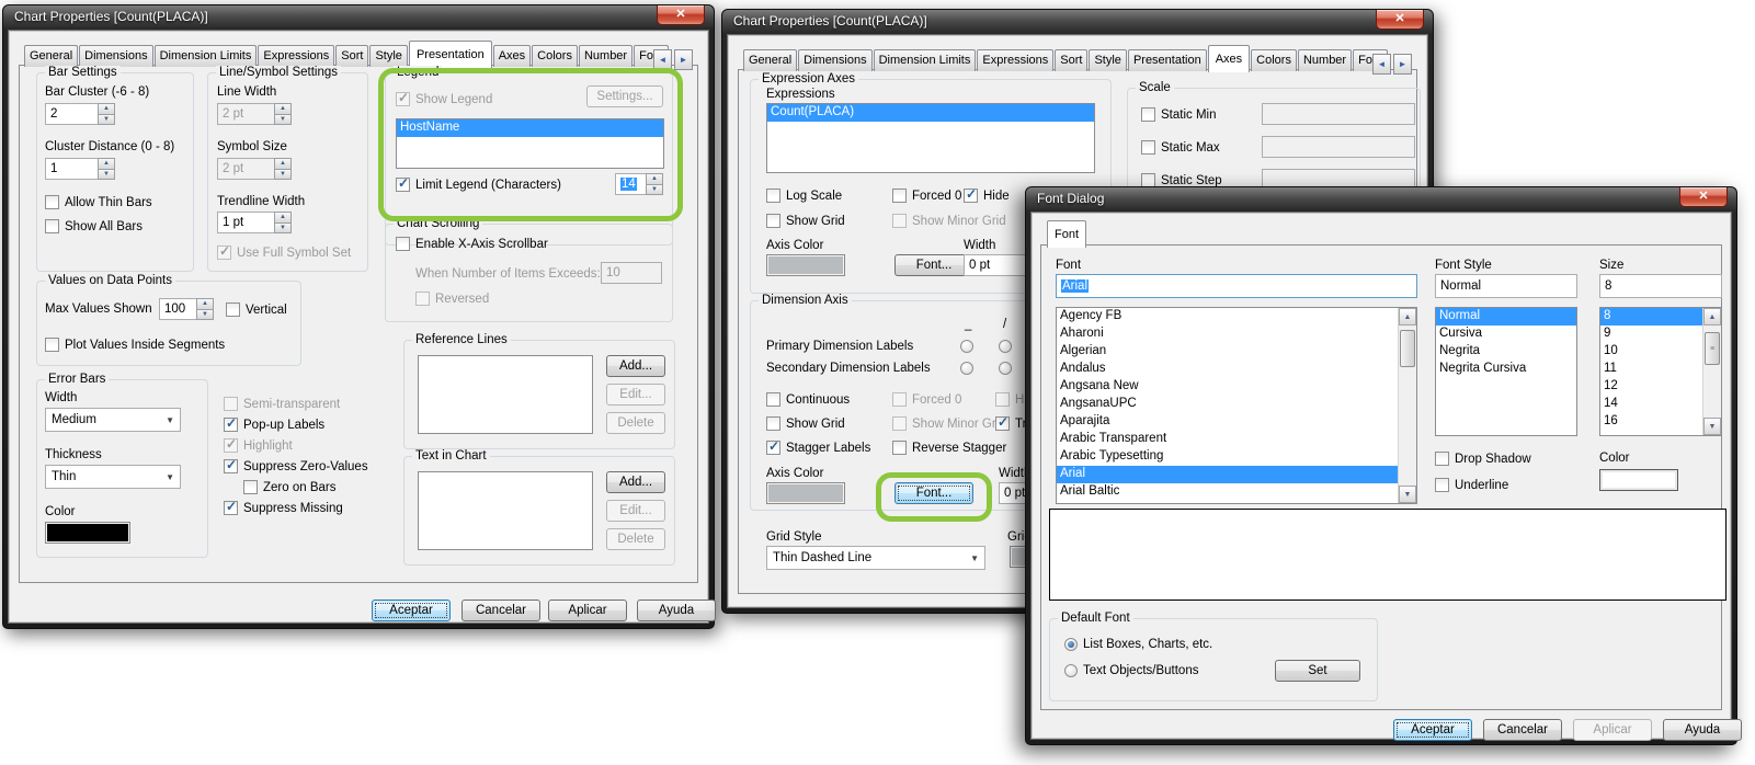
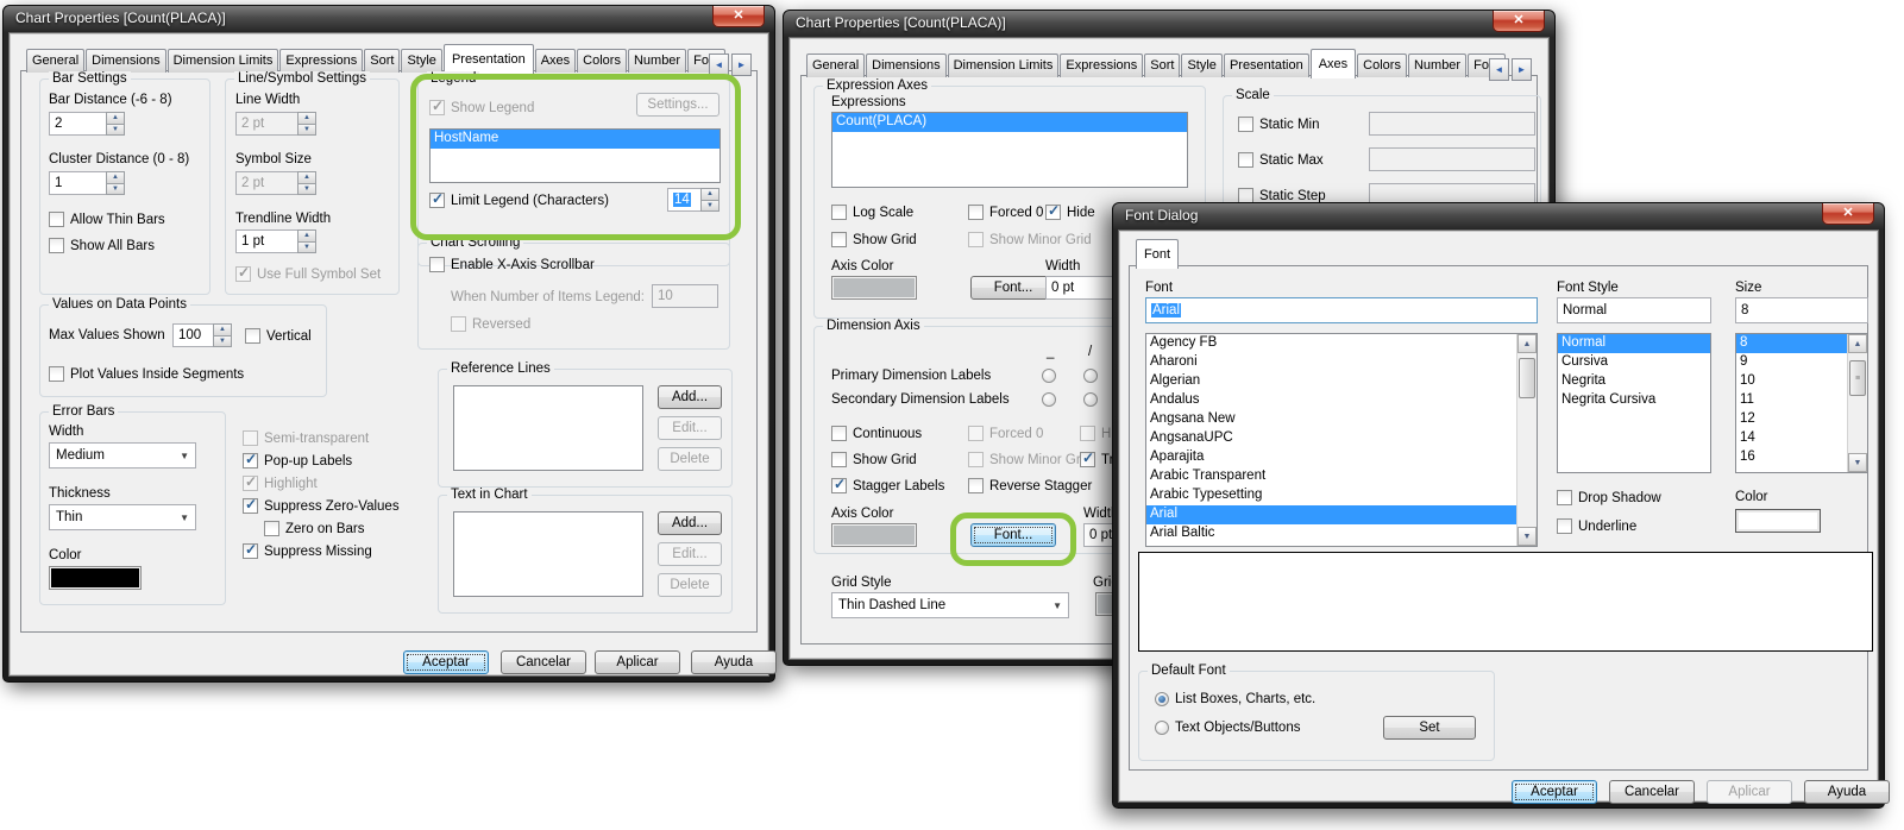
  Chart Properties [Count(PLACA)]
  ✕
  General
  Dimensions
  Dimension Limits
  Expressions
  Sort
  Style
  Presentation
  Axes
  Colors
  Number
  ◄
  ►
  Bar Settings
- Bar Cluster (-6 - 8)
+ Bar Distance (-6 - 8)
  2
  Cluster Distance (0 - 8)
  1
  Allow Thin Bars
  Show All Bars
  Line/Symbol Settings
  Line Width
  2 pt
  Symbol Size
  2 pt
  Trendline Width
  1 pt
  Use Full Symbol Set
  Legend
  Show Legend
  Settings...
  HostName
  Limit Legend (Characters)
  14
  Chart Scrolling
  Enable X-Axis Scrollbar
- When Number of Items Exceeds:
+ When Number of Items Legend:
  10
  Reversed
  Values on Data Points
  Max Values Shown
  100
  Vertical
  Plot Values Inside Segments
  Error Bars
  Width
  Medium
  ▼
  Thickness
  Thin
  ▼
  Color
  Semi-transparent
  Pop-up Labels
  Highlight
  Suppress Zero-Values
  Zero on Bars
  Suppress Missing
  Reference Lines
  Add...
  Edit...
  Delete
  Text in Chart
  Add...
  Edit...
  Delete
  Aceptar
  Cancelar
  Aplicar
  Ayuda
  Chart Properties [Count(PLACA)]
  ✕
  General
  Dimensions
  Dimension Limits
  Expressions
  Sort
  Style
  Presentation
  Axes
  Colors
  Number
  ◄
  ►
  Expression Axes
  Expressions
  Count(PLACA)
  Log Scale
  Forced 0
  Hide
  Show Grid
  Show Minor Grid
  Axis Color
  Font...
  Width
  0 pt
  Scale
  Static Min
  Static Max
  Static Step
  Dimension Axis
  _
  /
  Primary Dimension Labels
  Secondary Dimension Labels
  Continuous
  Forced 0
  Show Grid
  Show Minor Gr
  Stagger Labels
  Reverse Stagger
  Axis Color
  Font...
  Widt
  0 pt
  Grid Style
  Thin Dashed Line
  ▼
  Font Dialog
  ✕
  Font
  Font
  Arial
  Font Style
  Normal
  Size
  8
  Agency FB
  Aharoni
  Algerian
  Andalus
  Angsana New
  AngsanaUPC
  Aparajita
  Arabic Transparent
  Arabic Typesetting
  Arial
  Arial Baltic
  Normal
  Cursiva
  Negrita
  Negrita Cursiva
  8
  9
  10
  11
  12
  14
  16
  Drop Shadow
  Underline
  Color
  Default Font
  List Boxes, Charts, etc.
  Text Objects/Buttons
  Set
  Aceptar
  Cancelar
  Aplicar
  Ayuda
